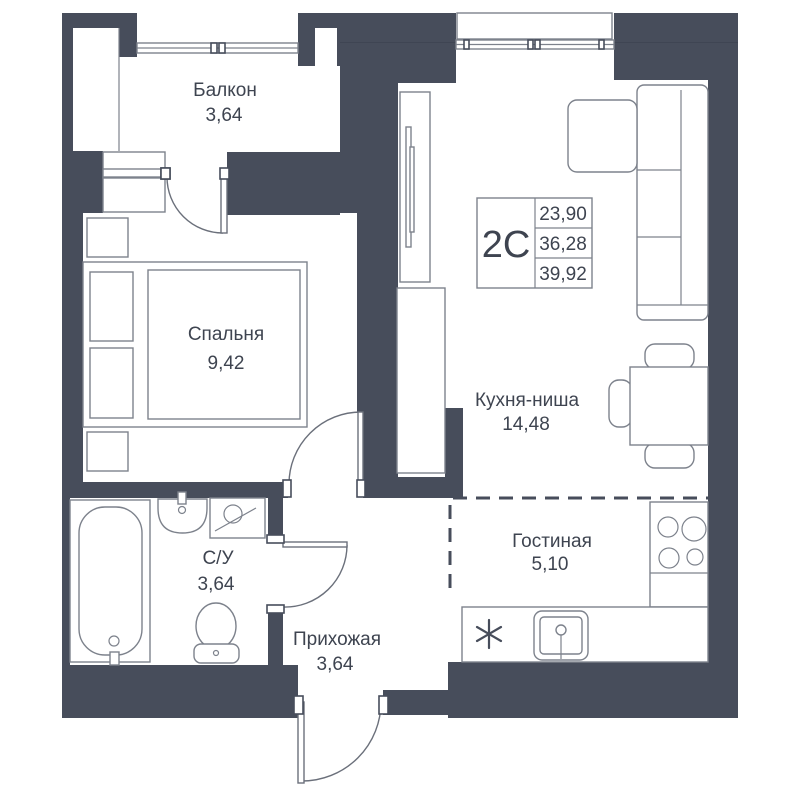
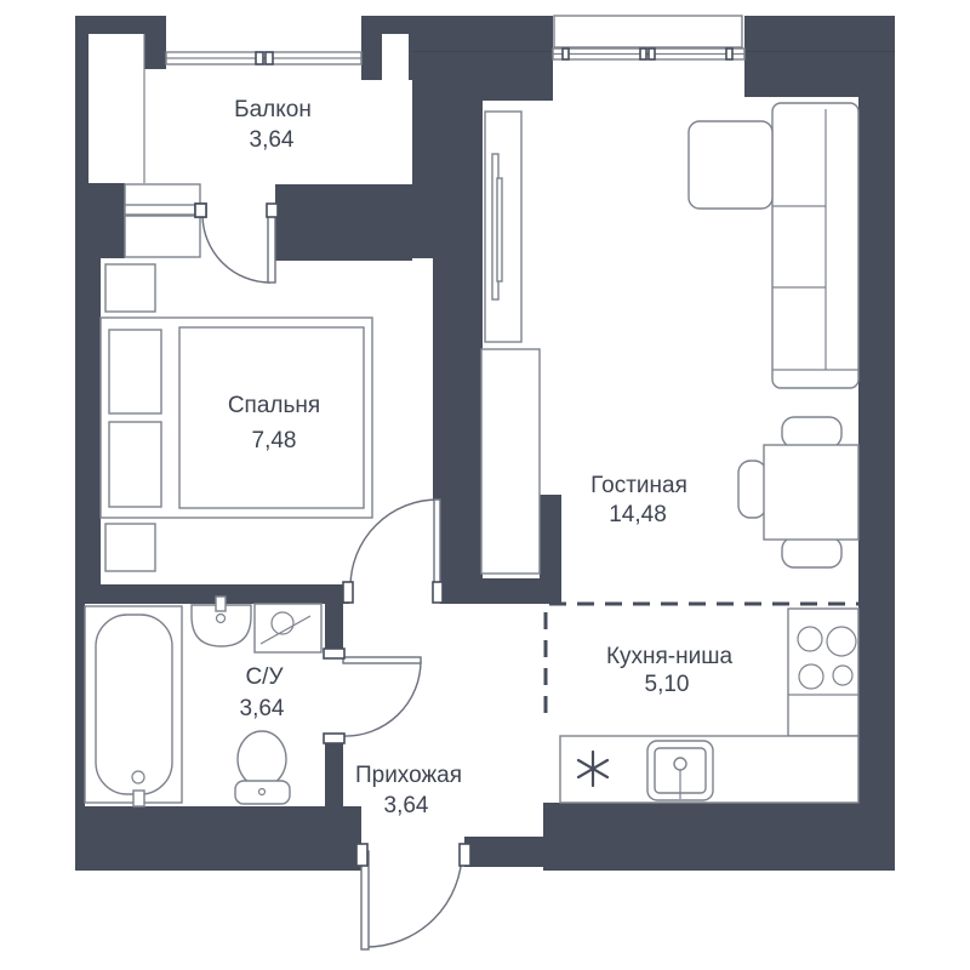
- 2С
- 23,90
- 36,28
- 39,92
  Балкон
  3,64
  Спальня
- 9,42
+ 7,48
- Кухня-ниша
+ Гостиная
  14,48
- Гостиная
+ Кухня-ниша
  5,10
  С/У
  3,64
  Прихожая
  3,64
